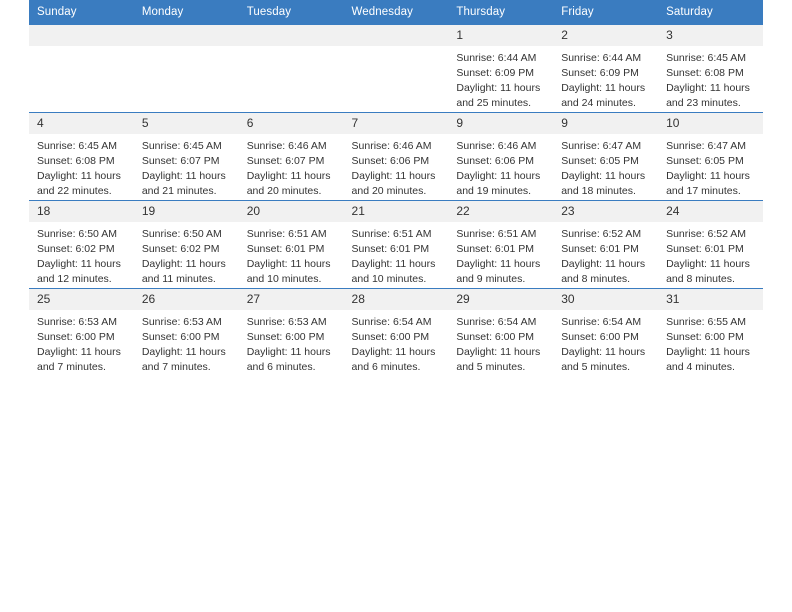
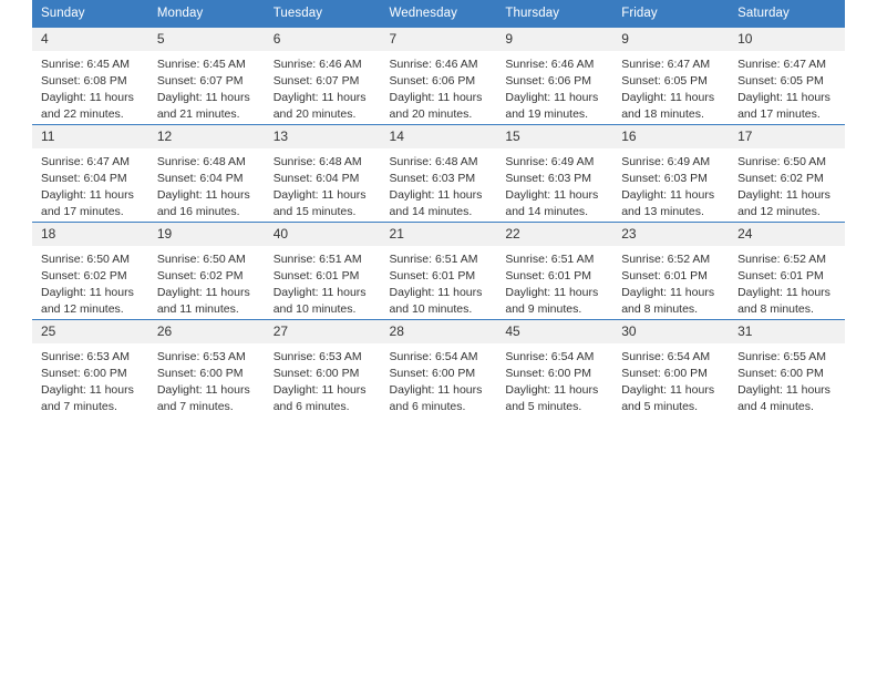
  Sunday	Monday	Tuesday	Wednesday	Thursday	Friday	Saturday
- 				1Sunrise: 6:44 AMSunset: 6:09 PMDaylight: 11 hoursand 25 minutes.	2Sunrise: 6:44 AMSunset: 6:09 PMDaylight: 11 hoursand 24 minutes.	3Sunrise: 6:45 AMSunset: 6:08 PMDaylight: 11 hoursand 23 minutes.
  4Sunrise: 6:45 AMSunset: 6:08 PMDaylight: 11 hoursand 22 minutes.	5Sunrise: 6:45 AMSunset: 6:07 PMDaylight: 11 hoursand 21 minutes.	6Sunrise: 6:46 AMSunset: 6:07 PMDaylight: 11 hoursand 20 minutes.	7Sunrise: 6:46 AMSunset: 6:06 PMDaylight: 11 hoursand 20 minutes.	9Sunrise: 6:46 AMSunset: 6:06 PMDaylight: 11 hoursand 19 minutes.	9Sunrise: 6:47 AMSunset: 6:05 PMDaylight: 11 hoursand 18 minutes.	10Sunrise: 6:47 AMSunset: 6:05 PMDaylight: 11 hoursand 17 minutes.
+ 11Sunrise: 6:47 AMSunset: 6:04 PMDaylight: 11 hoursand 17 minutes.	12Sunrise: 6:48 AMSunset: 6:04 PMDaylight: 11 hoursand 16 minutes.	13Sunrise: 6:48 AMSunset: 6:04 PMDaylight: 11 hoursand 15 minutes.	14Sunrise: 6:48 AMSunset: 6:03 PMDaylight: 11 hoursand 14 minutes.	15Sunrise: 6:49 AMSunset: 6:03 PMDaylight: 11 hoursand 14 minutes.	16Sunrise: 6:49 AMSunset: 6:03 PMDaylight: 11 hoursand 13 minutes.	17Sunrise: 6:50 AMSunset: 6:02 PMDaylight: 11 hoursand 12 minutes.
- 18Sunrise: 6:50 AMSunset: 6:02 PMDaylight: 11 hoursand 12 minutes.	19Sunrise: 6:50 AMSunset: 6:02 PMDaylight: 11 hoursand 11 minutes.	20Sunrise: 6:51 AMSunset: 6:01 PMDaylight: 11 hoursand 10 minutes.	21Sunrise: 6:51 AMSunset: 6:01 PMDaylight: 11 hoursand 10 minutes.	22Sunrise: 6:51 AMSunset: 6:01 PMDaylight: 11 hoursand 9 minutes.	23Sunrise: 6:52 AMSunset: 6:01 PMDaylight: 11 hoursand 8 minutes.	24Sunrise: 6:52 AMSunset: 6:01 PMDaylight: 11 hoursand 8 minutes.
+ 18Sunrise: 6:50 AMSunset: 6:02 PMDaylight: 11 hoursand 12 minutes.	19Sunrise: 6:50 AMSunset: 6:02 PMDaylight: 11 hoursand 11 minutes.	40Sunrise: 6:51 AMSunset: 6:01 PMDaylight: 11 hoursand 10 minutes.	21Sunrise: 6:51 AMSunset: 6:01 PMDaylight: 11 hoursand 10 minutes.	22Sunrise: 6:51 AMSunset: 6:01 PMDaylight: 11 hoursand 9 minutes.	23Sunrise: 6:52 AMSunset: 6:01 PMDaylight: 11 hoursand 8 minutes.	24Sunrise: 6:52 AMSunset: 6:01 PMDaylight: 11 hoursand 8 minutes.
- 25Sunrise: 6:53 AMSunset: 6:00 PMDaylight: 11 hoursand 7 minutes.	26Sunrise: 6:53 AMSunset: 6:00 PMDaylight: 11 hoursand 7 minutes.	27Sunrise: 6:53 AMSunset: 6:00 PMDaylight: 11 hoursand 6 minutes.	28Sunrise: 6:54 AMSunset: 6:00 PMDaylight: 11 hoursand 6 minutes.	29Sunrise: 6:54 AMSunset: 6:00 PMDaylight: 11 hoursand 5 minutes.	30Sunrise: 6:54 AMSunset: 6:00 PMDaylight: 11 hoursand 5 minutes.	31Sunrise: 6:55 AMSunset: 6:00 PMDaylight: 11 hoursand 4 minutes.
+ 25Sunrise: 6:53 AMSunset: 6:00 PMDaylight: 11 hoursand 7 minutes.	26Sunrise: 6:53 AMSunset: 6:00 PMDaylight: 11 hoursand 7 minutes.	27Sunrise: 6:53 AMSunset: 6:00 PMDaylight: 11 hoursand 6 minutes.	28Sunrise: 6:54 AMSunset: 6:00 PMDaylight: 11 hoursand 6 minutes.	45Sunrise: 6:54 AMSunset: 6:00 PMDaylight: 11 hoursand 5 minutes.	30Sunrise: 6:54 AMSunset: 6:00 PMDaylight: 11 hoursand 5 minutes.	31Sunrise: 6:55 AMSunset: 6:00 PMDaylight: 11 hoursand 4 minutes.
